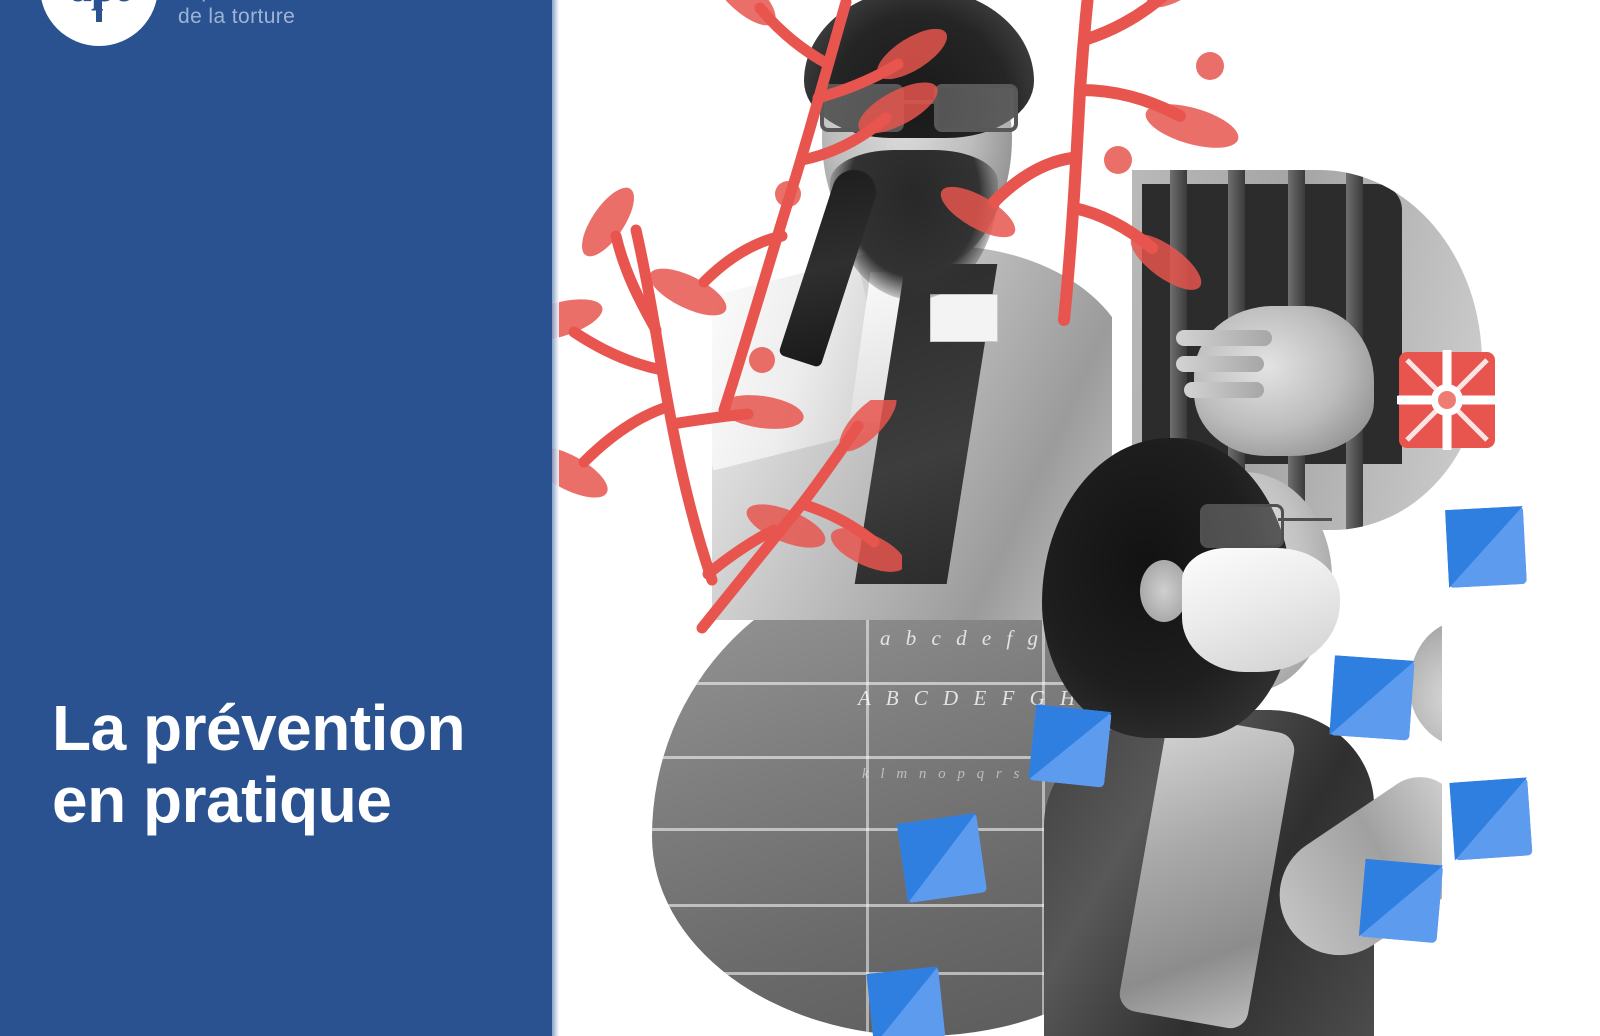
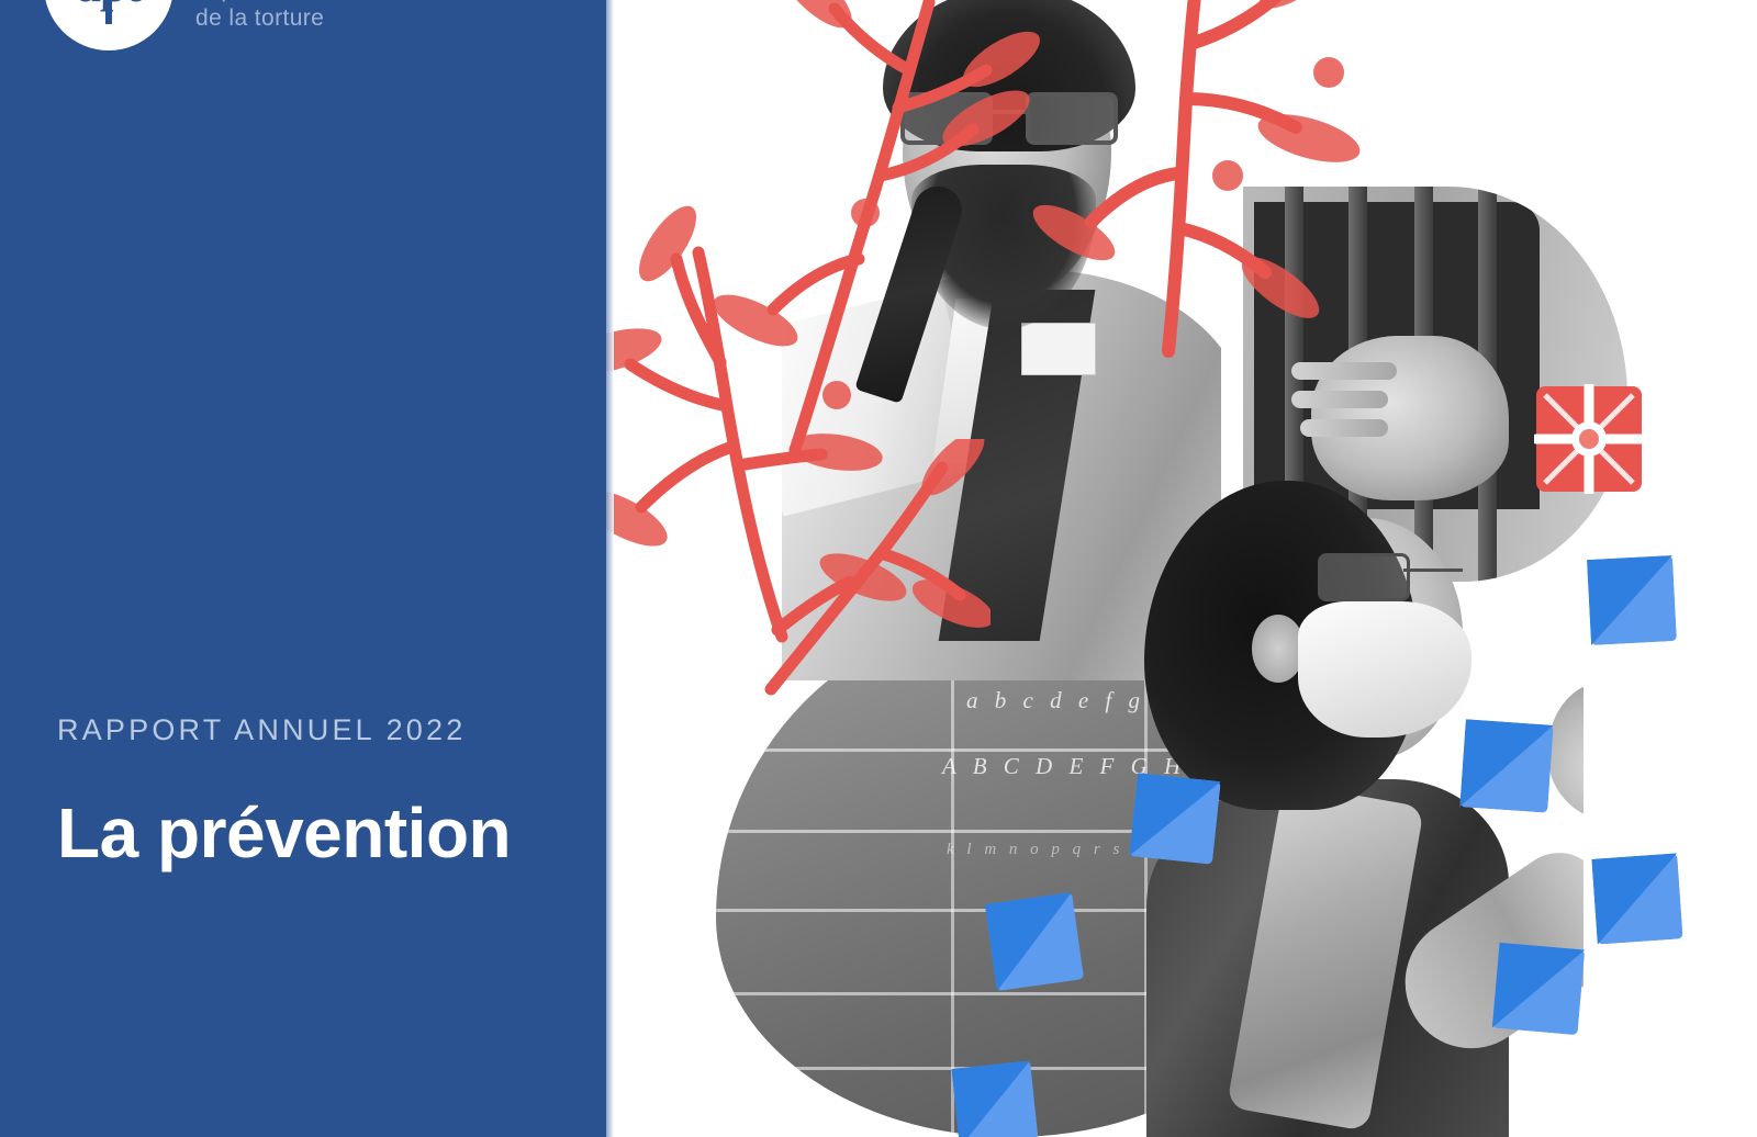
  a b c d e f g
  A B C D E F G H
  k l m n o p q r s
  de la torture
+ RAPPORT ANNUEL 2022
  La prévention
- en pratique
